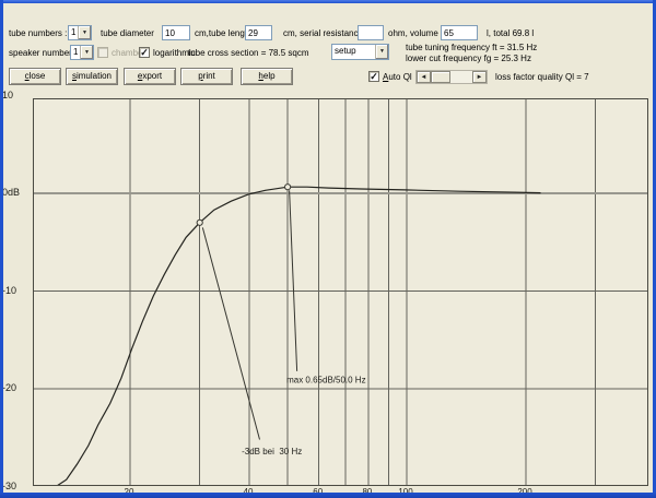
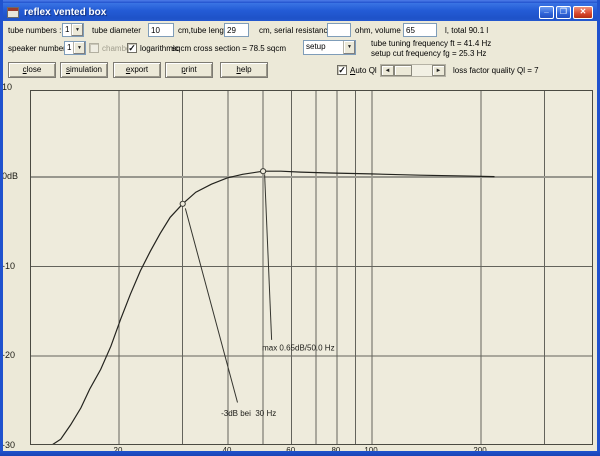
+ reflex vented box
+ _
+ ❐
+ ✕
  tube numbers :
  1
  tube diameter
  10
  cm,tube leng
  29
  cm, serial resistanc
  ohm, volume
  65
- l, total 69.8 l
+ l, total 90.1 l
  speaker numbe
  1
  ✓
  logarithmic
- tube cross section = 78.5 sqcm
+ sqcm cross section = 78.5 sqcm
  setup
- tube tuning frequency ft = 31.5 Hz
+ tube tuning frequency ft = 41.4 Hz
- lower cut frequency fg = 25.3 Hz
+ setup cut frequency fg = 25.3 Hz
  close
  simulation
  export
  print
  help
  ✓
  Auto Ql
  loss factor quality Ql = 7
  10
  0dB
  -10
  -20
  -30
  max 0.65dB/50.0 Hz
  -3dB bei 30 Hz
